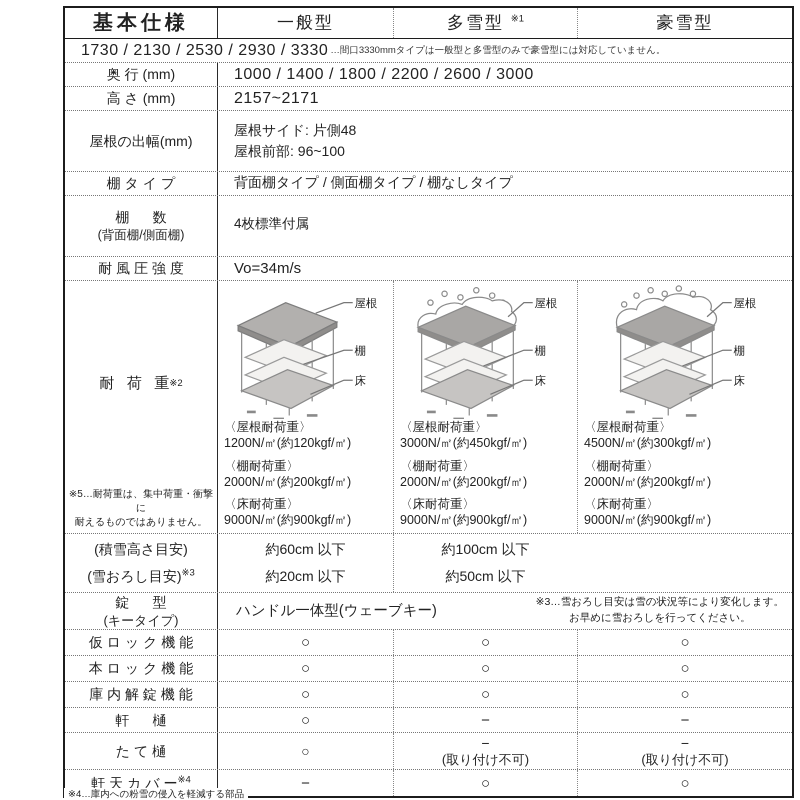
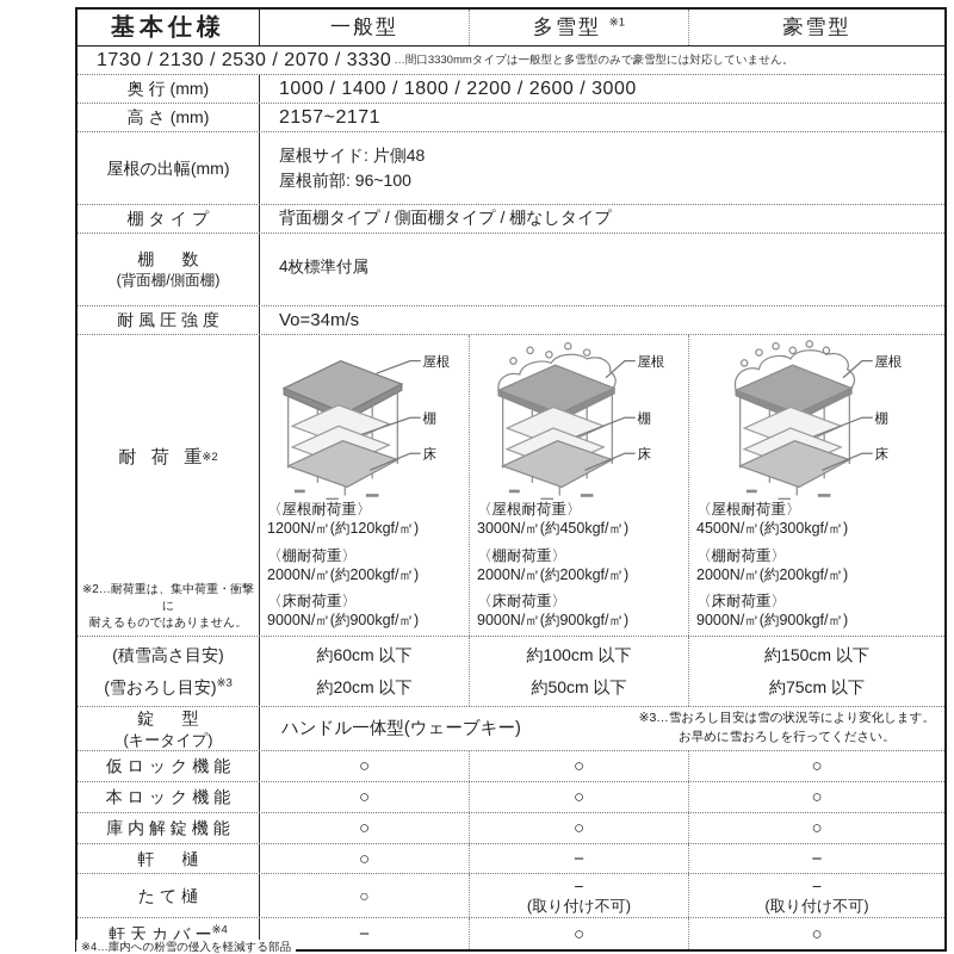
  基本仕様
  一般型
  多雪型 ※1
  豪雪型
- 1730 / 2130 / 2530 / 2930 / 3330
+ 1730 / 2130 / 2530 / 2070 / 3330
  …間口3330mmタイプは一般型と多雪型のみで豪雪型には対応していません。
  奥 行 (mm)
  1000 / 1400 / 1800 / 2200 / 2600 / 3000
  高 さ (mm)
  2157~2171
  屋根の出幅(mm)
  屋根サイド: 片側48
  屋根前部: 96~100
  棚 タ イ プ
  背面棚タイプ / 側面棚タイプ / 棚なしタイプ
  棚 数
  (背面棚/側面棚)
  4枚標準付属
  耐 風 圧 強 度
  Vo=34m/s
  耐 荷 重
  ※2
- ※5…耐荷重は、集中荷重・衝撃に
+ ※2…耐荷重は、集中荷重・衝撃に
  耐えるものではありません。
  屋根
  棚
  床
  〈屋根耐荷重〉
  1200N/㎡(約120kgf/㎡)
  〈棚耐荷重〉
  2000N/㎡(約200kgf/㎡)
  〈床耐荷重〉
  9000N/㎡(約900kgf/㎡)
  屋根
  棚
  床
  〈屋根耐荷重〉
  3000N/㎡(約450kgf/㎡)
  〈棚耐荷重〉
  2000N/㎡(約200kgf/㎡)
  〈床耐荷重〉
  9000N/㎡(約900kgf/㎡)
  屋根
  棚
  床
  〈屋根耐荷重〉
  4500N/㎡(約300kgf/㎡)
  〈棚耐荷重〉
  2000N/㎡(約200kgf/㎡)
  〈床耐荷重〉
  9000N/㎡(約900kgf/㎡)
  (積雪高さ目安)
  (雪おろし目安)※3
  約60cm 以下
  約20cm 以下
  約100cm 以下
  約50cm 以下
+ 約150cm 以下
+ 約75cm 以下
  錠 型
  (キータイプ)
  ハンドル一体型(ウェーブキー)
  ※3…雪おろし目安は雪の状況等により変化します。
  お早めに雪おろしを行ってください。
  仮 ロ ッ ク 機 能
  ○
  ○
  ○
  本 ロ ッ ク 機 能
  ○
  ○
  ○
  庫 内 解 錠 機 能
  ○
  ○
  ○
  軒 樋
  ○
  −
  −
  た て 樋
  ○
  −
  (取り付け不可)
  −
  (取り付け不可)
  軒 天 カ バ ー※4
  −
  ○
  ○
  ※4…庫内への粉雪の侵入を軽減する部品
